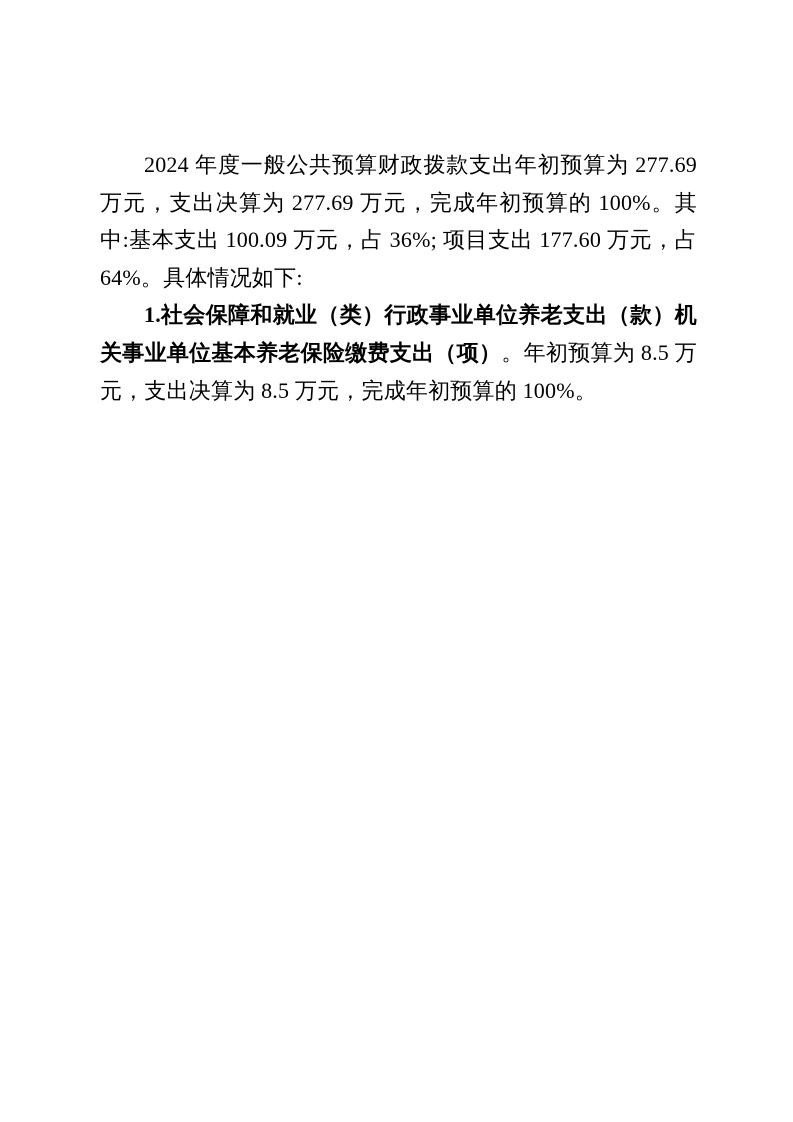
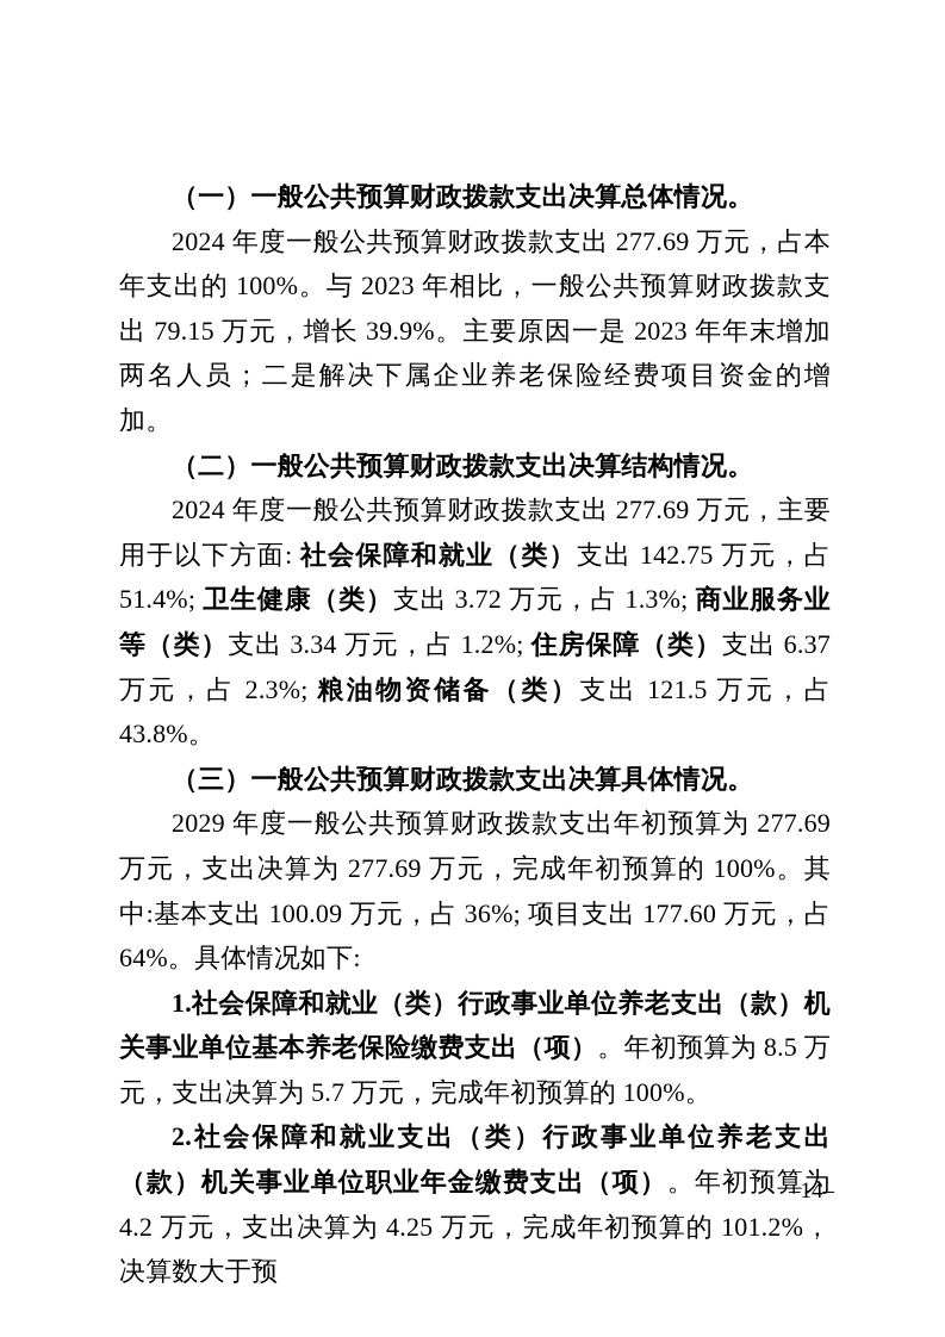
+ （一）一般公共预算财政拨款支出决算总体情况。
+ 2024 年度一般公共预算财政拨款支出 277.69 万元，占本年支出的 100%。与 2023 年相比，一般公共预算财政拨款支出 79.15 万元，增长 39.9%。主要原因一是 2023 年年末增加两名人员；二是解决下属企业养老保险经费项目资金的增加。
+ （二）一般公共预算财政拨款支出决算结构情况。
+ 2024 年度一般公共预算财政拨款支出 277.69 万元，主要用于以下方面: 社会保障和就业（类）支出 142.75 万元，占 51.4%; 卫生健康（类）支出 3.72 万元，占 1.3%; 商业服务业等（类）支出 3.34 万元，占 1.2%; 住房保障（类）支出 6.37 万元，占 2.3%; 粮油物资储备（类）支出 121.5 万元，占 43.8%。
+ （三）一般公共预算财政拨款支出决算具体情况。
- 2024 年度一般公共预算财政拨款支出年初预算为 277.69 万元，支出决算为 277.69 万元，完成年初预算的 100%。其中:基本支出 100.09 万元，占 36%; 项目支出 177.60 万元，占 64%。具体情况如下:
+ 2029 年度一般公共预算财政拨款支出年初预算为 277.69 万元，支出决算为 277.69 万元，完成年初预算的 100%。其中:基本支出 100.09 万元，占 36%; 项目支出 177.60 万元，占 64%。具体情况如下:
- 1.社会保障和就业（类）行政事业单位养老支出（款）机关事业单位基本养老保险缴费支出（项）。年初预算为 8.5 万元，支出决算为 8.5 万元，完成年初预算的 100%。
+ 1.社会保障和就业（类）行政事业单位养老支出（款）机关事业单位基本养老保险缴费支出（项）。年初预算为 8.5 万元，支出决算为 5.7 万元，完成年初预算的 100%。
+ 2.社会保障和就业支出（类）行政事业单位养老支出（款）机关事业单位职业年金缴费支出（项）。年初预算为 4.2 万元，支出决算为 4.25 万元，完成年初预算的 101.2%，决算数大于预
+ –14–
